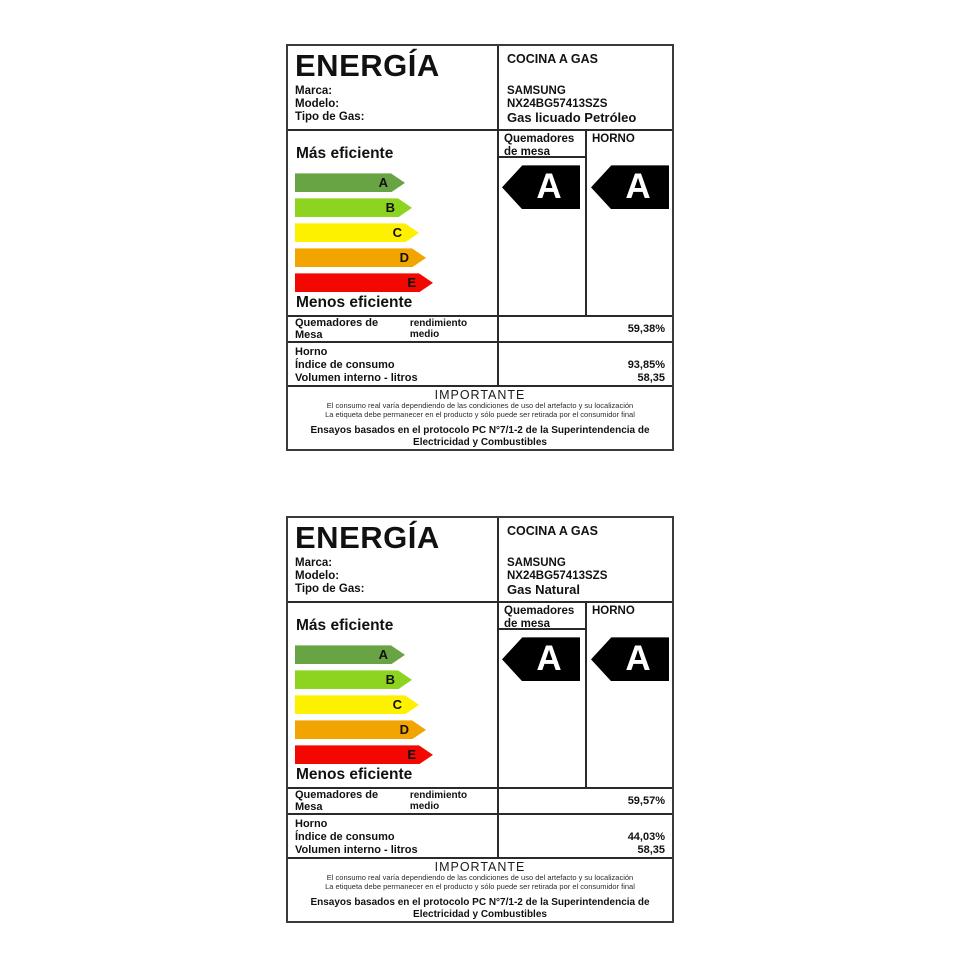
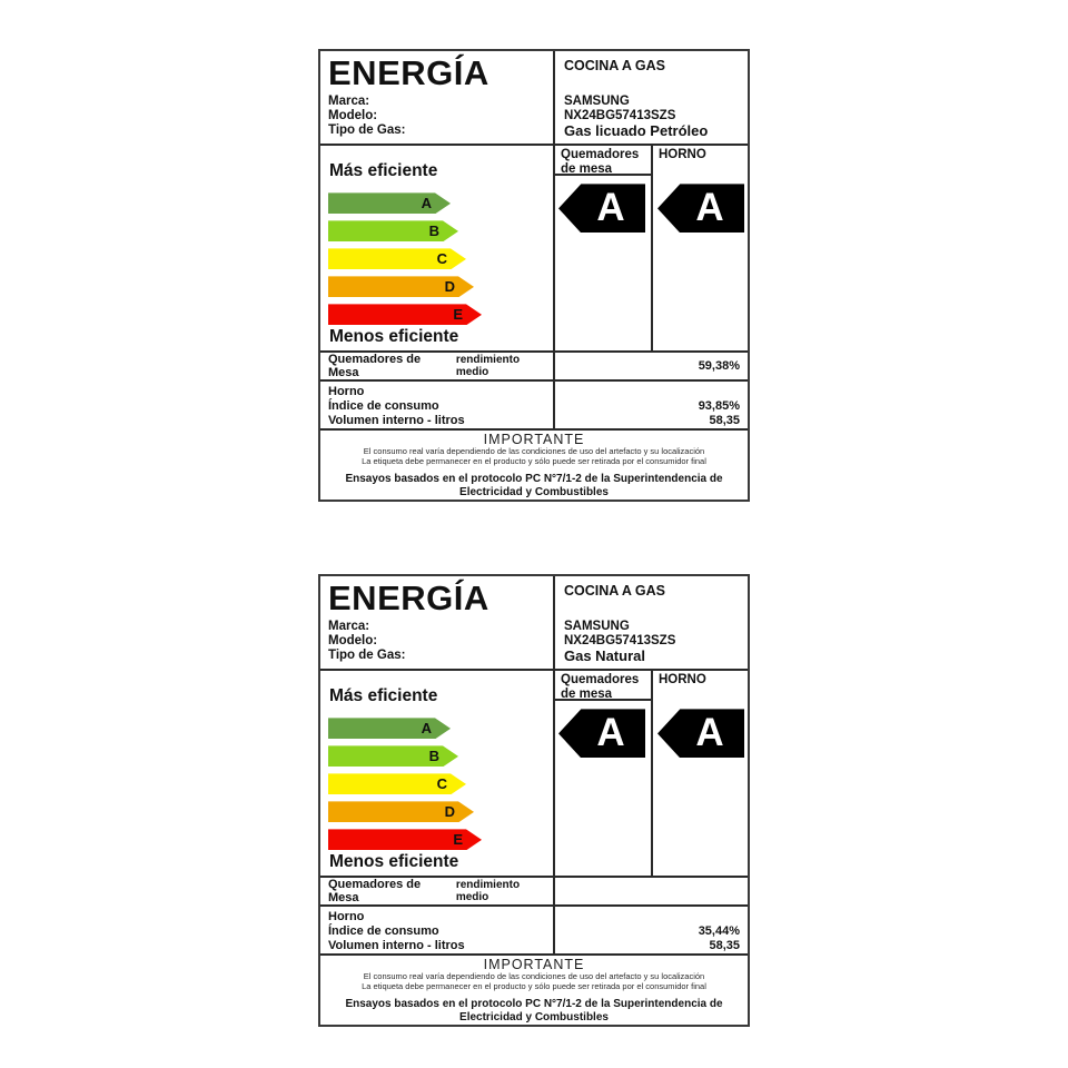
  ENERGÍA
  Marca:
  Modelo:
  Tipo de Gas:
  COCINA A GAS
  SAMSUNG
  NX24BG57413SZS
  Gas licuado Petróleo
  Más eficiente
  A
  B
  C
  D
  E
  Menos eficiente
  Quemadores de mesa
  A
  HORNO
  A
  Quemadores de Mesa
  rendimiento medio
  59,38%
  Horno
  Índice de consumo
  Volumen interno - litros
  93,85%
  58,35
  IMPORTANTE
  El consumo real varía dependiendo de las condiciones de uso del artefacto y su localización
  La etiqueta debe permanecer en el producto y sólo puede ser retirada por el consumidor final
  Ensayos basados en el protocolo PC N°7/1-2 de la Superintendencia de Electricidad y Combustibles
  ENERGÍA
  Marca:
  Modelo:
  Tipo de Gas:
  COCINA A GAS
  SAMSUNG
  NX24BG57413SZS
  Gas Natural
  Más eficiente
  A
  B
  C
  D
  E
  Menos eficiente
  Quemadores de mesa
  A
  HORNO
  A
  Quemadores de Mesa
  rendimiento medio
- 59,57%
  Horno
  Índice de consumo
  Volumen interno - litros
- 44,03%
+ 35,44%
  58,35
  IMPORTANTE
  El consumo real varía dependiendo de las condiciones de uso del artefacto y su localización
  La etiqueta debe permanecer en el producto y sólo puede ser retirada por el consumidor final
  Ensayos basados en el protocolo PC N°7/1-2 de la Superintendencia de Electricidad y Combustibles
